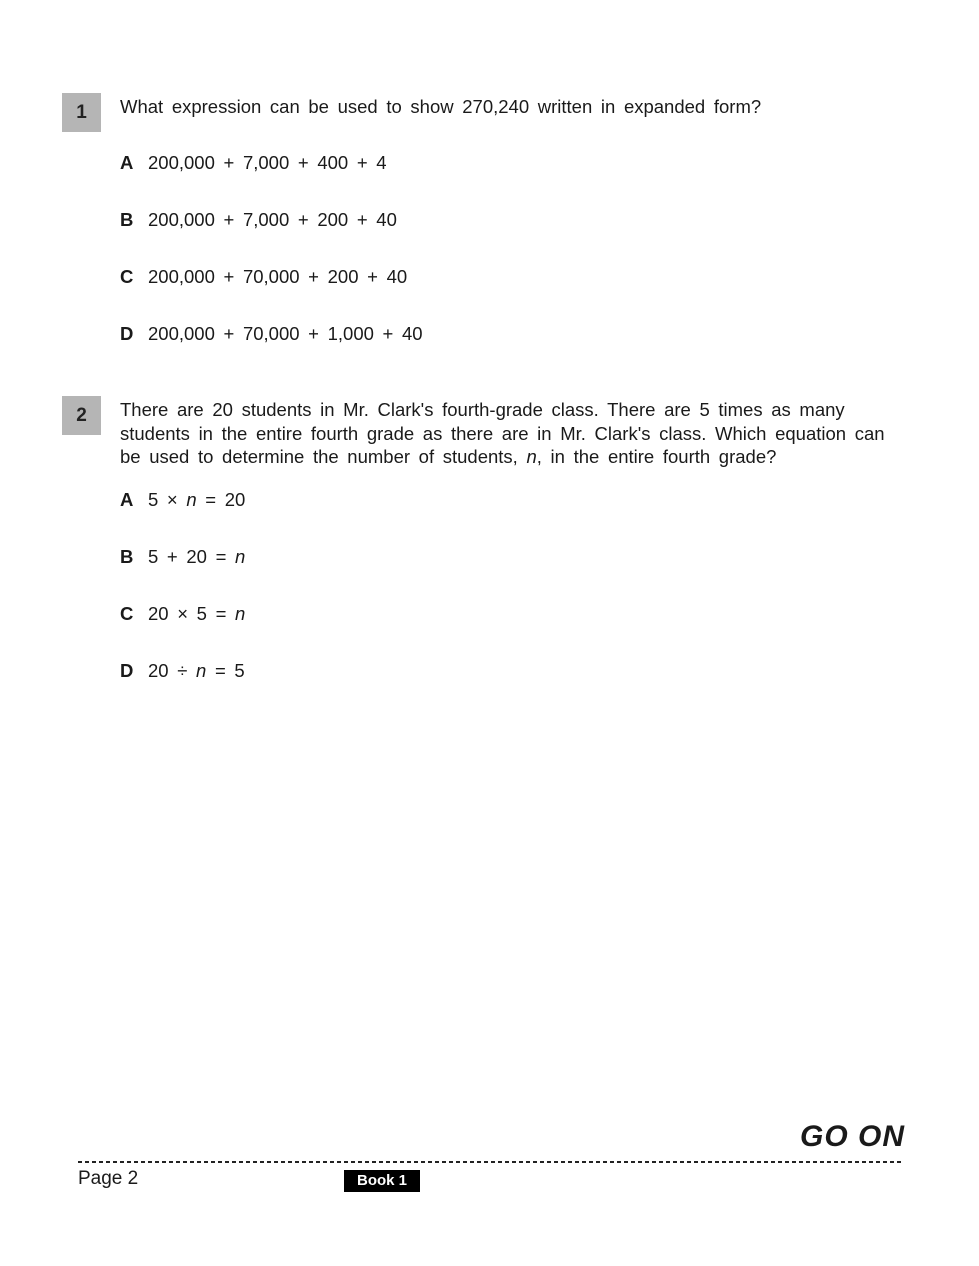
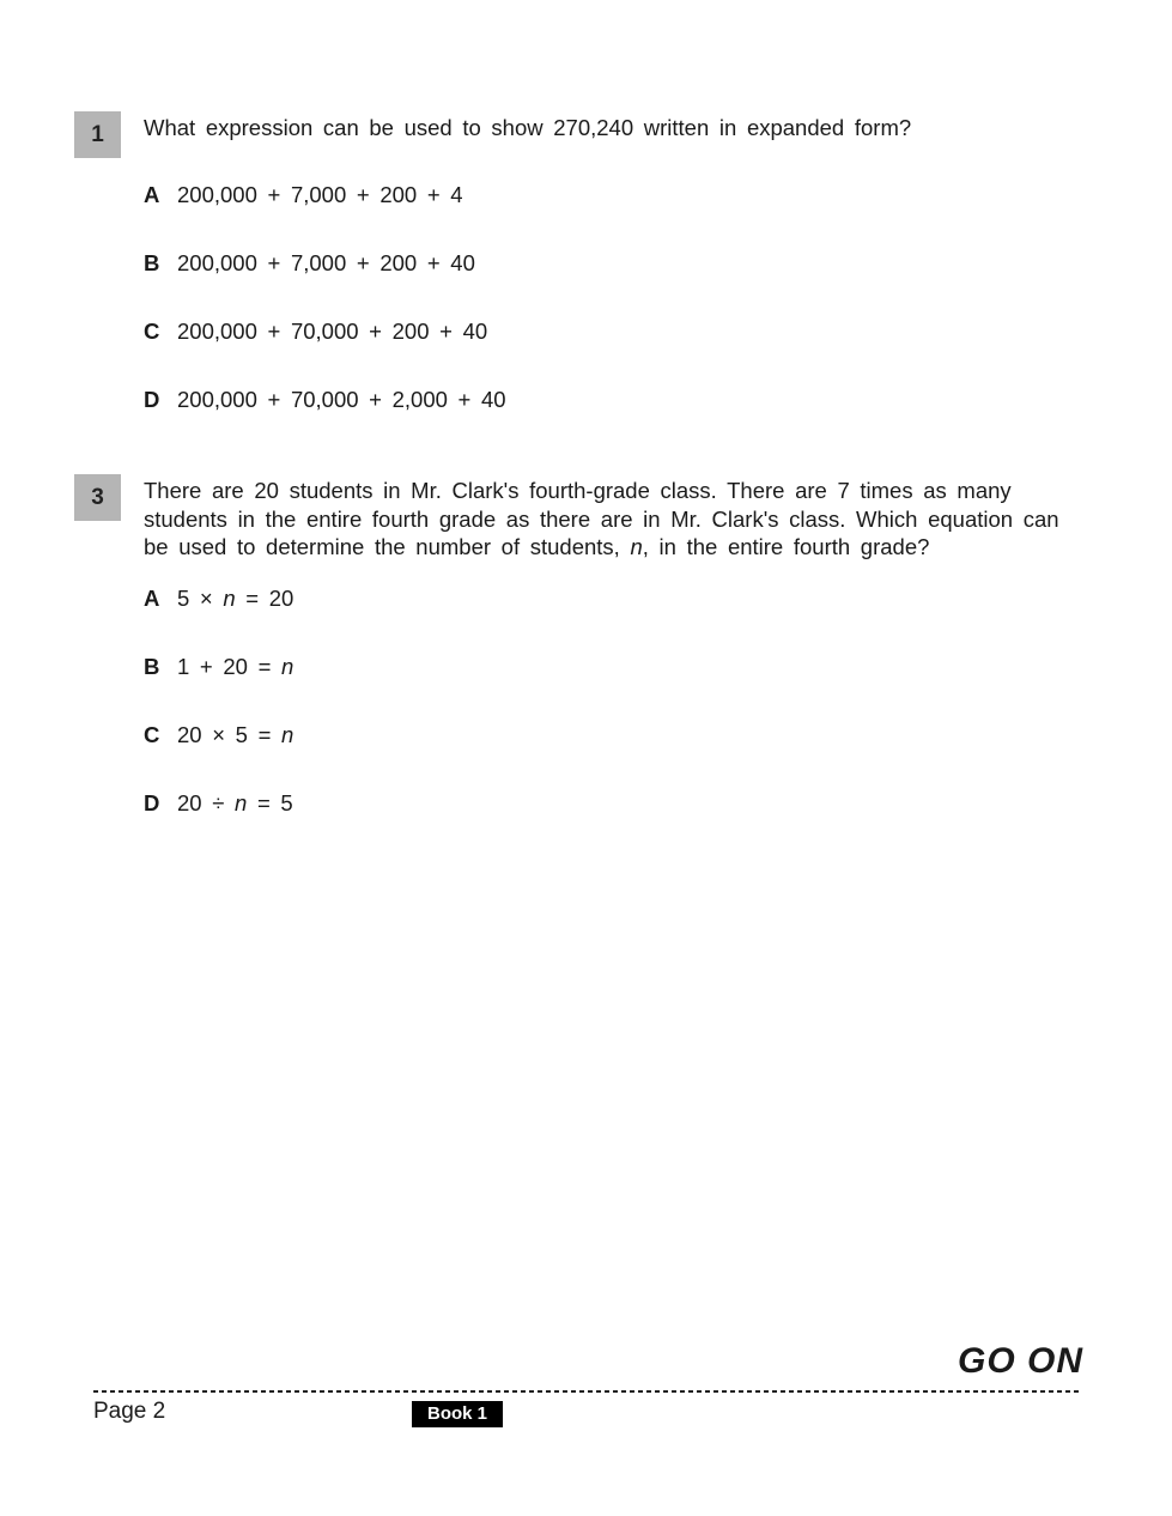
  1
  What expression can be used to show 270,240 written in expanded form?
- A 200,000 + 7,000 + 400 + 4
+ A 200,000 + 7,000 + 200 + 4
  B 200,000 + 7,000 + 200 + 40
  C 200,000 + 70,000 + 200 + 40
- D 200,000 + 70,000 + 1,000 + 40
+ D 200,000 + 70,000 + 2,000 + 40
- 2
+ 3
- There are 20 students in Mr. Clark's fourth-grade class. There are 5 times as many students in the entire fourth grade as there are in Mr. Clark's class. Which equation can be used to determine the number of students, n, in the entire fourth grade?
+ There are 20 students in Mr. Clark's fourth-grade class. There are 7 times as many students in the entire fourth grade as there are in Mr. Clark's class. Which equation can be used to determine the number of students, n, in the entire fourth grade?
  A 5 × n = 20
- B 5 + 20 = n
+ B 1 + 20 = n
  C 20 × 5 = n
  D 20 ÷ n = 5
  GO ON
  Page 2
  Book 1
